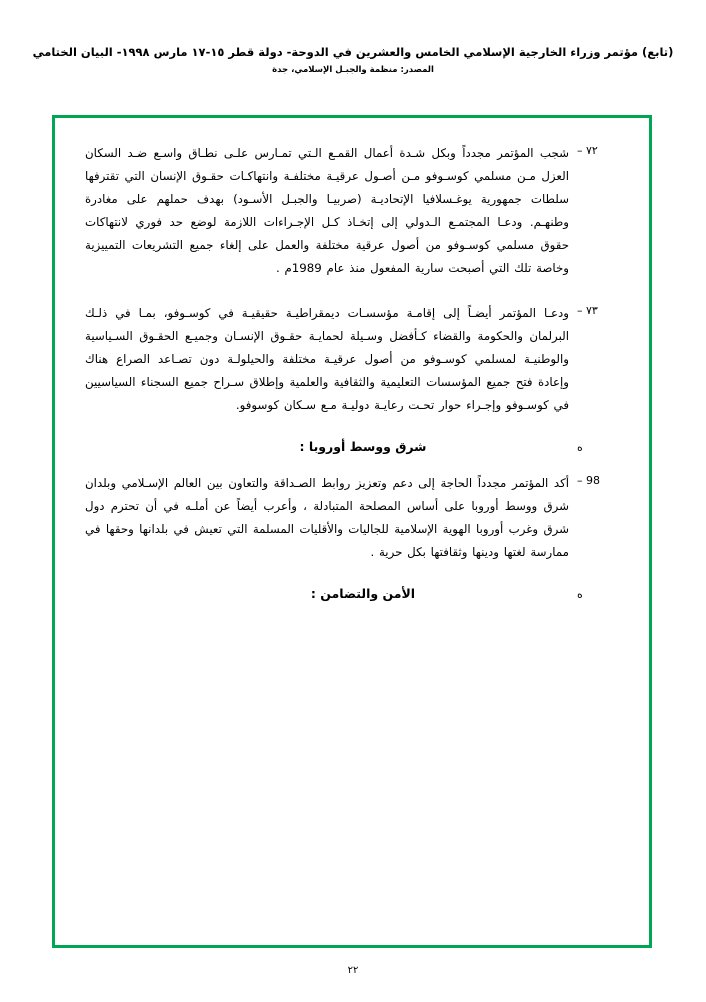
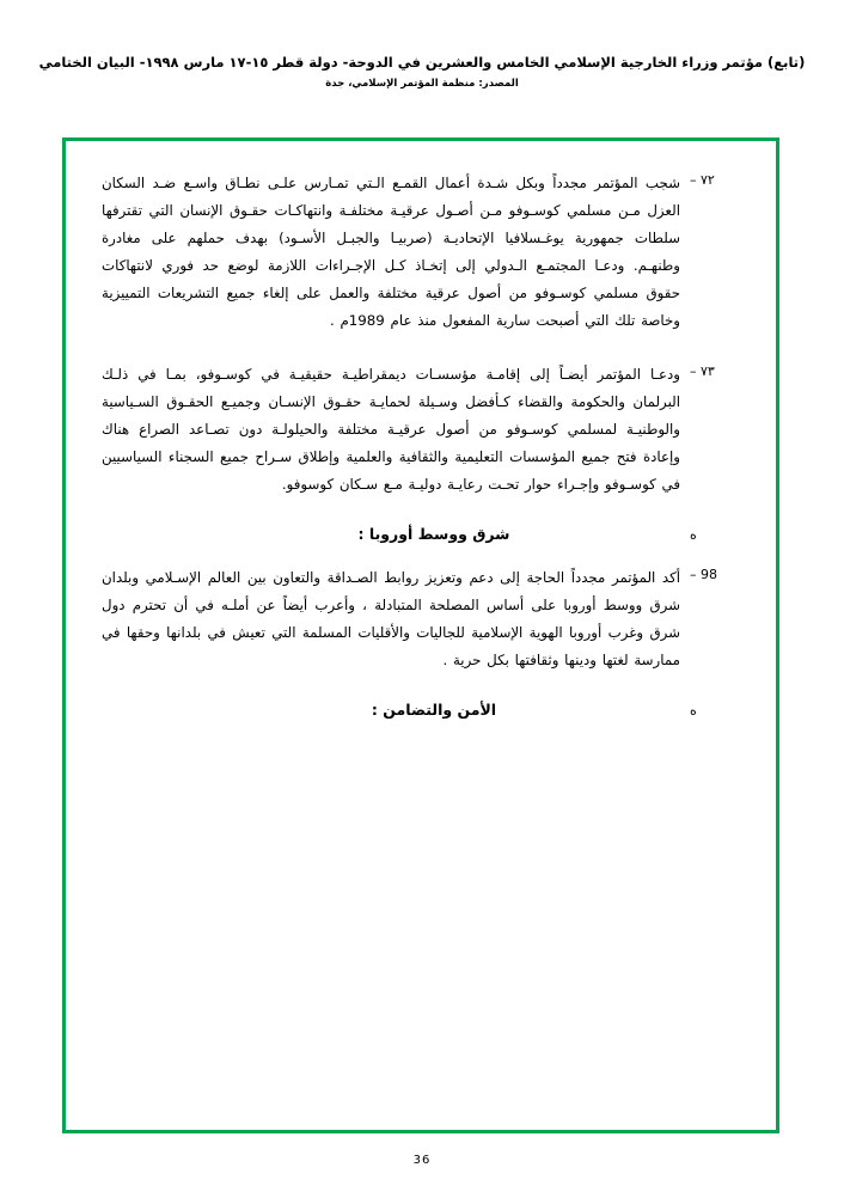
  (تابع) مؤتمر وزراء الخارجية الإسلامي الخامس والعشرين في الدوحة- دولة قطر ١٥-١٧ مارس ١٩٩٨- البيان الختامي
- المصدر: منظمة والجبـل الإسلامي، جدة
+ المصدر: منظمة المؤتمر الإسلامي، جدة
  ٧٢ –
  شجب المؤتمر مجدداً وبكل شـدة أعمال القمـع الـتي تمـارس علـى نطـاق واسـع ضـد السكان العزل مـن مسلمي كوسـوفو مـن أصـول عرقيـة مختلفـة وانتهاكـات حقـوق الإنسان التي تقترفها سلطات جمهورية يوغـسلافيا الإتحاديـة (صربيـا والجبـل الأسـود) بهدف حملهم على مغادرة وطنهـم. ودعـا المجتمـع الـدولي إلى إتخـاذ كـل الإجـراءات اللازمة لوضع حد فوري لانتهاكات حقوق مسلمي كوسـوفو من أصول عرقية مختلفة والعمل على إلغاء جميع التشريعات التمييزية وخاصة تلك التي أصبحت سارية المفعول منذ عام 1989م .
  ٧٣ –
  ودعـا المؤتمر أيضـاً إلى إقامـة مؤسسـات ديمقراطيـة حقيقيـة في كوسـوفو، بمـا في ذلـك البرلمان والحكومة والقضاء كـأفضل وسـيلة لحمايـة حقـوق الإنسـان وجميـع الحقـوق السـياسية والوطنيـة لمسلمي كوسـوفو من أصول عرقيـة مختلفة والحيلولـة دون تصـاعد الصراع هناك وإعادة فتح جميع المؤسسات التعليمية والثقافية والعلمية وإطلاق سـراح جميع السجناء السياسيين في كوسـوفو وإجـراء حوار تحـت رعايـة دوليـة مـع سـكان كوسوفو.
  ه
  شرق ووسط أوروبا :
  98 –
  أكد المؤتمر مجدداً الحاجة إلى دعم وتعزيز روابط الصـداقة والتعاون بين العالم الإسـلامي وبلدان شرق ووسط أوروبا على أساس المصلحة المتبادلة ، وأعرب أيضاً عن أملـه في أن تحترم دول شرق وغرب أوروبا الهوية الإسلامية للجاليات والأقليات المسلمة التي تعيش في بلدانها وحقها في ممارسة لغتها ودينها وثقافتها بكل حرية .
  ه
  الأمن والتضامن :
- ٢٢
+ 36
